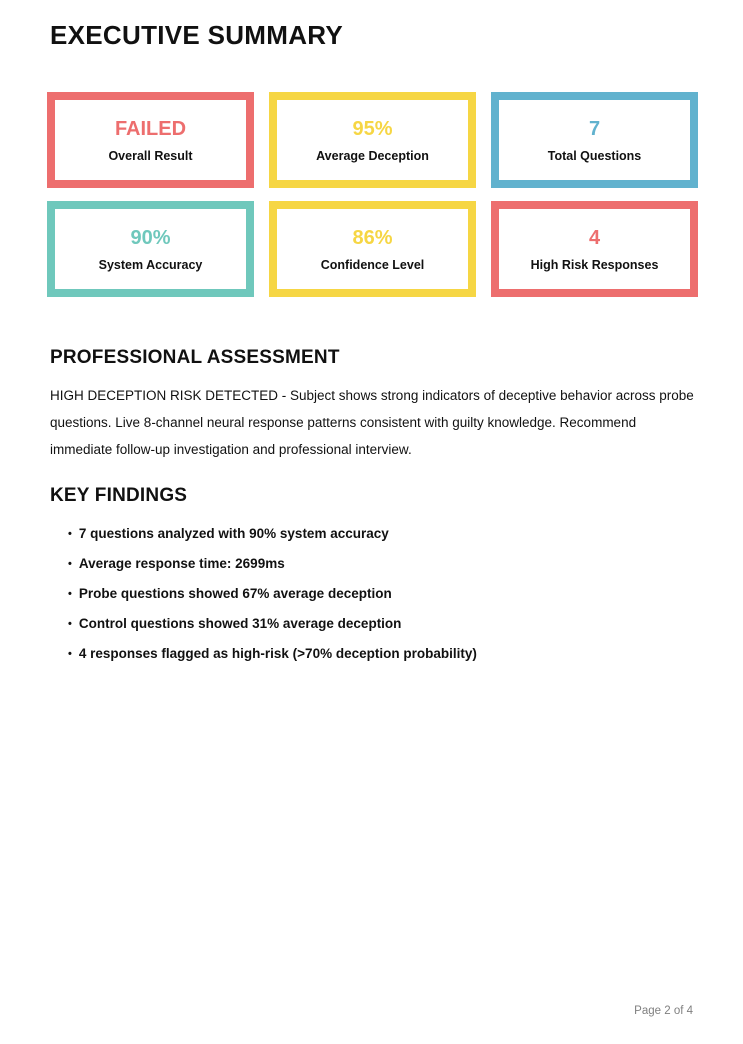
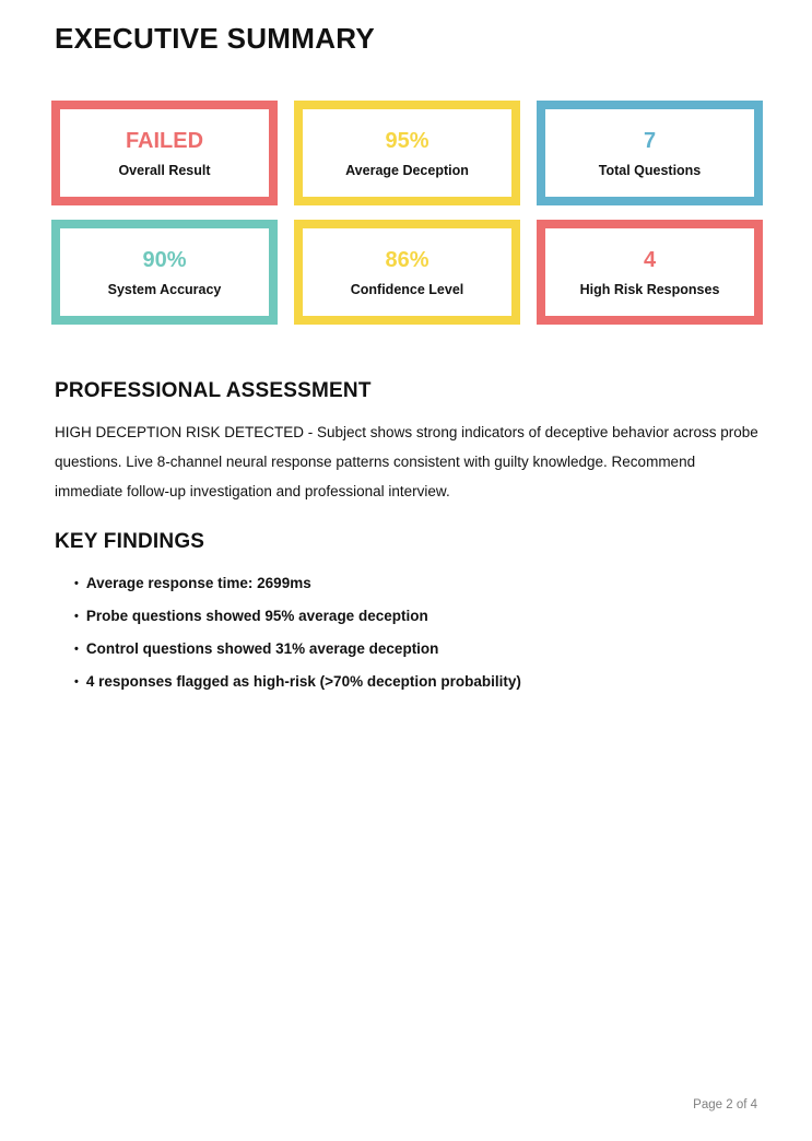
  EXECUTIVE SUMMARY
  FAILED
  Overall Result
  95%
  Average Deception
  7
  Total Questions
  90%
  System Accuracy
  86%
  Confidence Level
  4
  High Risk Responses
  PROFESSIONAL ASSESSMENT
  HIGH DECEPTION RISK DETECTED - Subject shows strong indicators of deceptive behavior across probe questions. Live 8-channel neural response patterns consistent with guilty knowledge. Recommend immediate follow-up investigation and professional interview.
  KEY FINDINGS
- 7 questions analyzed with 90% system accuracy
  Average response time: 2699ms
- Probe questions showed 67% average deception
+ Probe questions showed 95% average deception
  Control questions showed 31% average deception
  4 responses flagged as high-risk (>70% deception probability)
  Page 2 of 4
